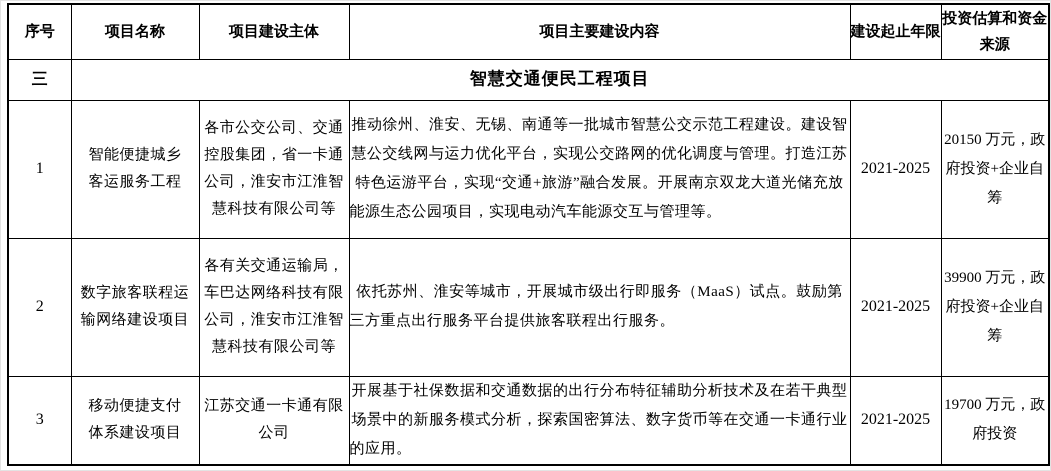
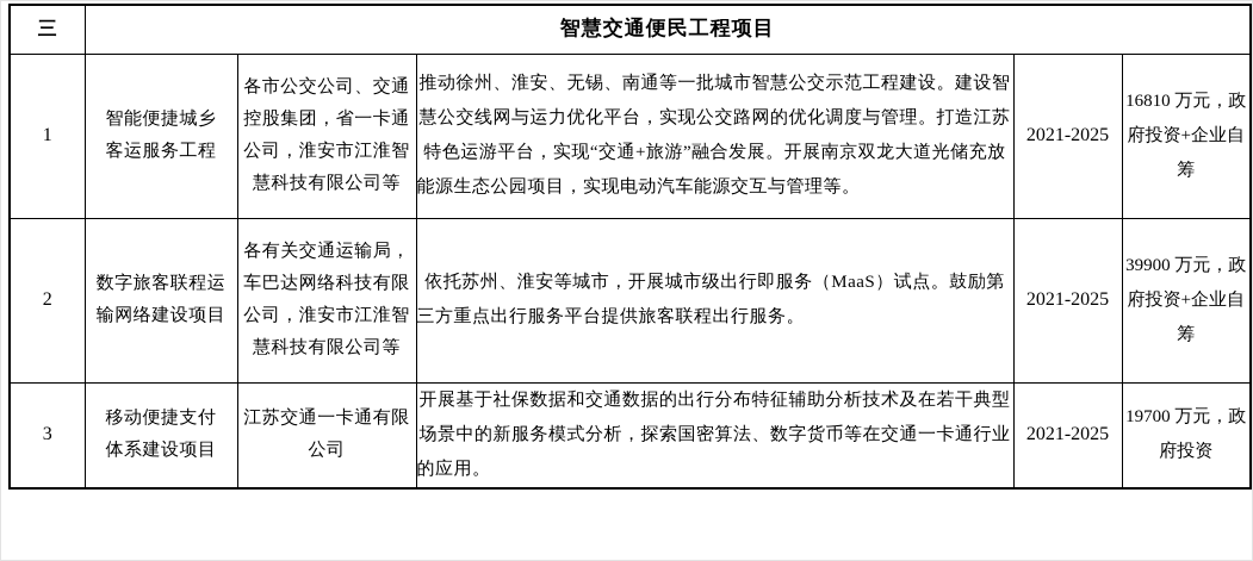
- 序号	项目名称	项目建设主体	项目主要建设内容	建设起止年限	投资估算和资金来源
  三	智慧交通便民工程项目
- 1	智能便捷城乡客运服务工程	各市公交公司、交通控股集团，省一卡通公司，淮安市江淮智慧科技有限公司等	推动徐州、淮安、无锡、南通等一批城市智慧公交示范工程建设。建设智慧公交线网与运力优化平台，实现公交路网的优化调度与管理。打造江苏特色运游平台，实现“交通+旅游”融合发展。开展南京双龙大道光储充放能源生态公园项目，实现电动汽车能源交互与管理等。	2021-2025	20150 万元，政府投资+企业自筹
+ 1	智能便捷城乡客运服务工程	各市公交公司、交通控股集团，省一卡通公司，淮安市江淮智慧科技有限公司等	推动徐州、淮安、无锡、南通等一批城市智慧公交示范工程建设。建设智慧公交线网与运力优化平台，实现公交路网的优化调度与管理。打造江苏特色运游平台，实现“交通+旅游”融合发展。开展南京双龙大道光储充放能源生态公园项目，实现电动汽车能源交互与管理等。	2021-2025	16810 万元，政府投资+企业自筹
  2	数字旅客联程运输网络建设项目	各有关交通运输局，车巴达网络科技有限公司，淮安市江淮智慧科技有限公司等	依托苏州、淮安等城市，开展城市级出行即服务（MaaS）试点。鼓励第三方重点出行服务平台提供旅客联程出行服务。	2021-2025	39900 万元，政府投资+企业自筹
  3	移动便捷支付体系建设项目	江苏交通一卡通有限公司	开展基于社保数据和交通数据的出行分布特征辅助分析技术及在若干典型场景中的新服务模式分析，探索国密算法、数字货币等在交通一卡通行业的应用。	2021-2025	19700 万元，政府投资
